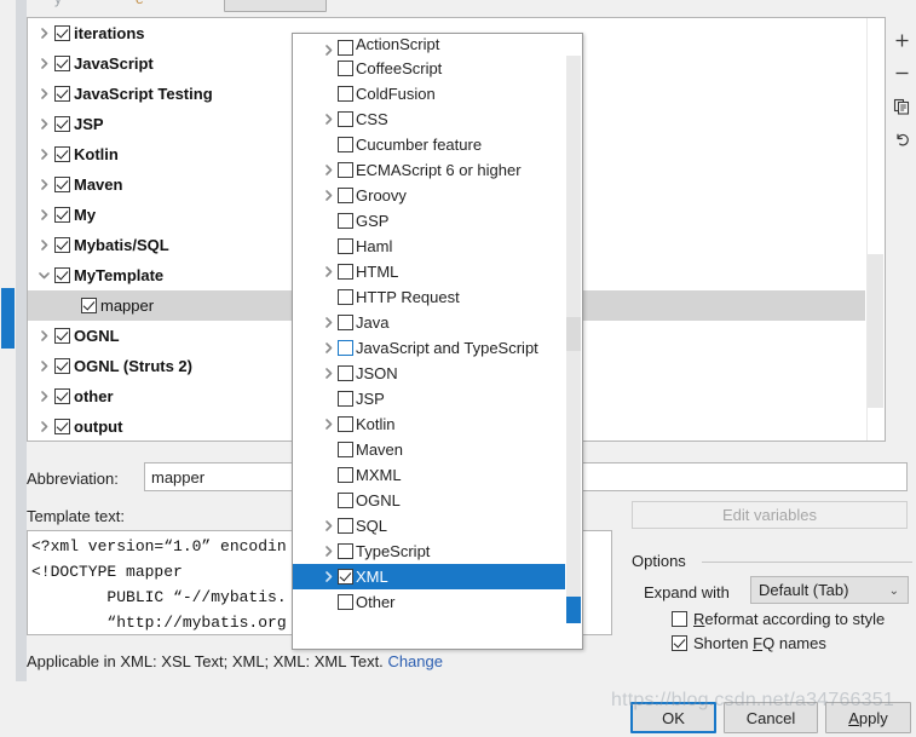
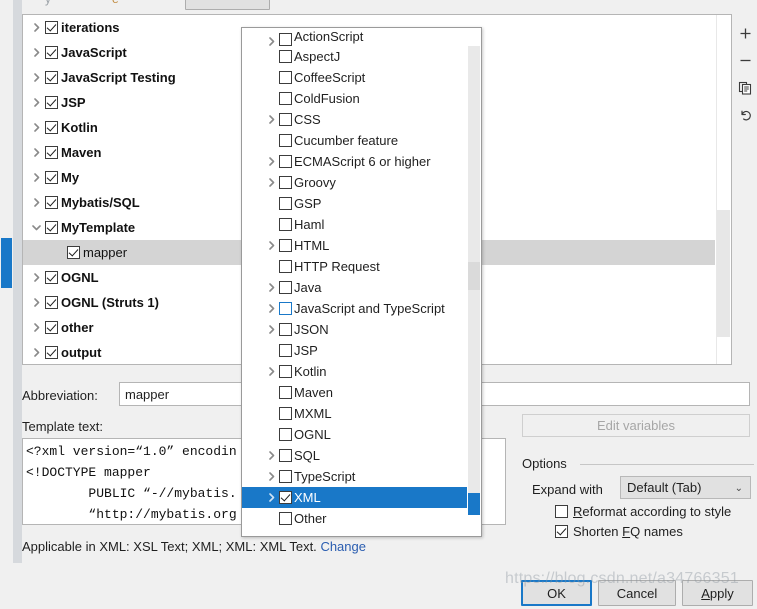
  iterations
  JavaScript
  JavaScript Testing
  JSP
  Kotlin
  Maven
  My
  Mybatis/SQL
  MyTemplate
  mapper
  OGNL
- OGNL (Struts 2)
+ OGNL (Struts 1)
  other
  output
  Abbreviation:
  mapper
  Template text:
  <?xml version=“1.0” encodin
  <!DOCTYPE mapper
  PUBLIC “-//mybatis.
  “http://mybatis.org
  Applicable in XML: XSL Text; XML; XML: XML Text. Change
  Edit variables
  Options
  Expand with
  Default (Tab)
  ⌄
  Reformat according to style
  Shorten FQ names
  ActionScript
+ AspectJ
  CoffeeScript
  ColdFusion
  CSS
  Cucumber feature
  ECMAScript 6 or higher
  Groovy
  GSP
  Haml
  HTML
  HTTP Request
  Java
  JavaScript and TypeScript
  JSON
  JSP
  Kotlin
  Maven
  MXML
  OGNL
  SQL
  TypeScript
  XML
  Other
  OK
  Cancel
  A
  pply
  https://blog.csdn.net/a34766351
